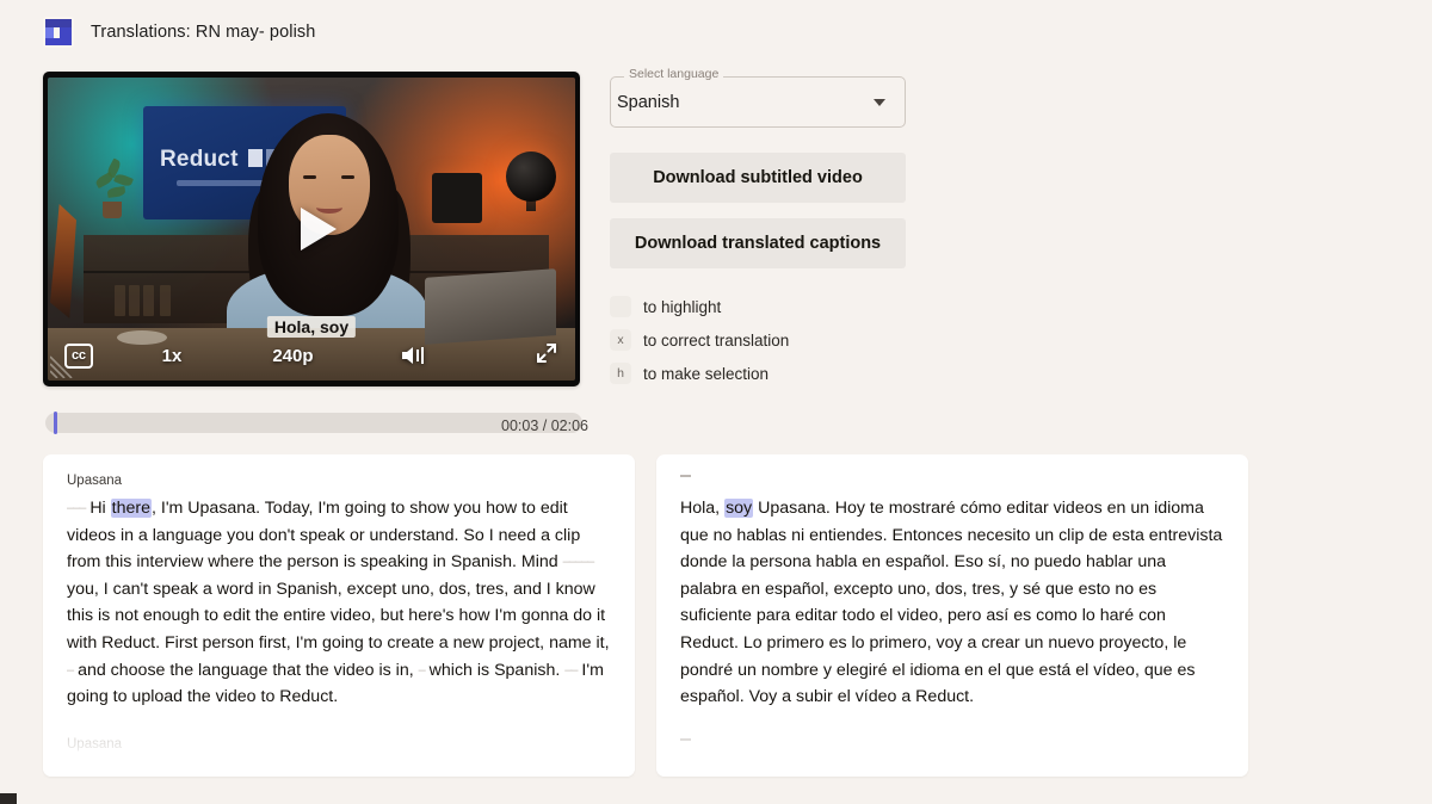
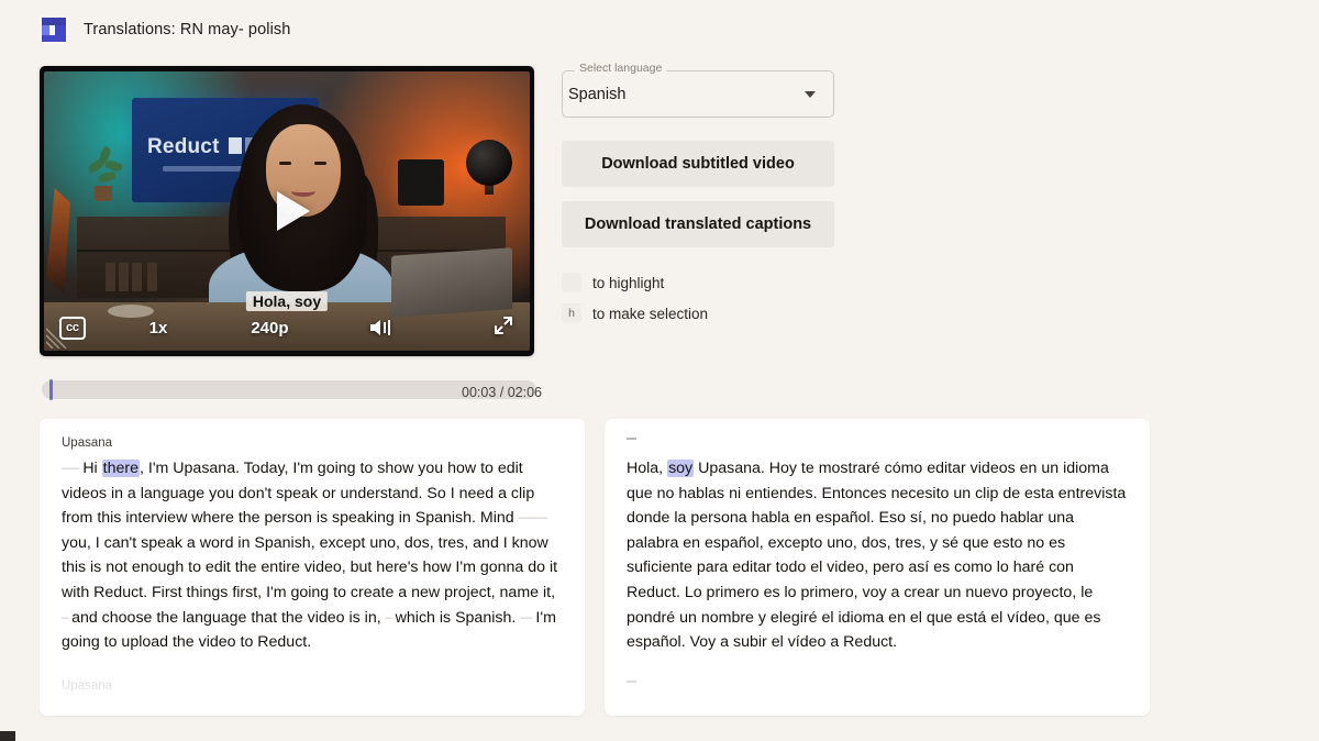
  Translations: RN may- polish
  Reduct
  Hola, soy
  cc
  1x
  240p
  00:03 / 02:06
  Select language
  Spanish
  Download subtitled video
  Download translated captions
  to highlight
- x
- to correct translation
  h
  to make selection
  Upasana
- ––– Hi there, I'm Upasana. Today, I'm going to show you how to edit videos in a language you don't speak or understand. So I need a clip from this interview where the person is speaking in Spanish. Mind ––––– you, I can't speak a word in Spanish, except uno, dos, tres, and I know this is not enough to edit the entire video, but here's how I'm gonna do it with Reduct. First person first, I'm going to create a new project, name it, – and choose the language that the video is in, – which is Spanish. –– I'm going to upload the video to Reduct.
+ ––– Hi there, I'm Upasana. Today, I'm going to show you how to edit videos in a language you don't speak or understand. So I need a clip from this interview where the person is speaking in Spanish. Mind ––––– you, I can't speak a word in Spanish, except uno, dos, tres, and I know this is not enough to edit the entire video, but here's how I'm gonna do it with Reduct. First things first, I'm going to create a new project, name it, – and choose the language that the video is in, – which is Spanish. –– I'm going to upload the video to Reduct.
  Hola, soy Upasana. Hoy te mostraré cómo editar videos en un idioma que no hablas ni entiendes. Entonces necesito un clip de esta entrevista donde la persona habla en español. Eso sí, no puedo hablar una palabra en español, excepto uno, dos, tres, y sé que esto no es suficiente para editar todo el video, pero así es como lo haré con Reduct. Lo primero es lo primero, voy a crear un nuevo proyecto, le pondré un nombre y elegiré el idioma en el que está el vídeo, que es español. Voy a subir el vídeo a Reduct.
